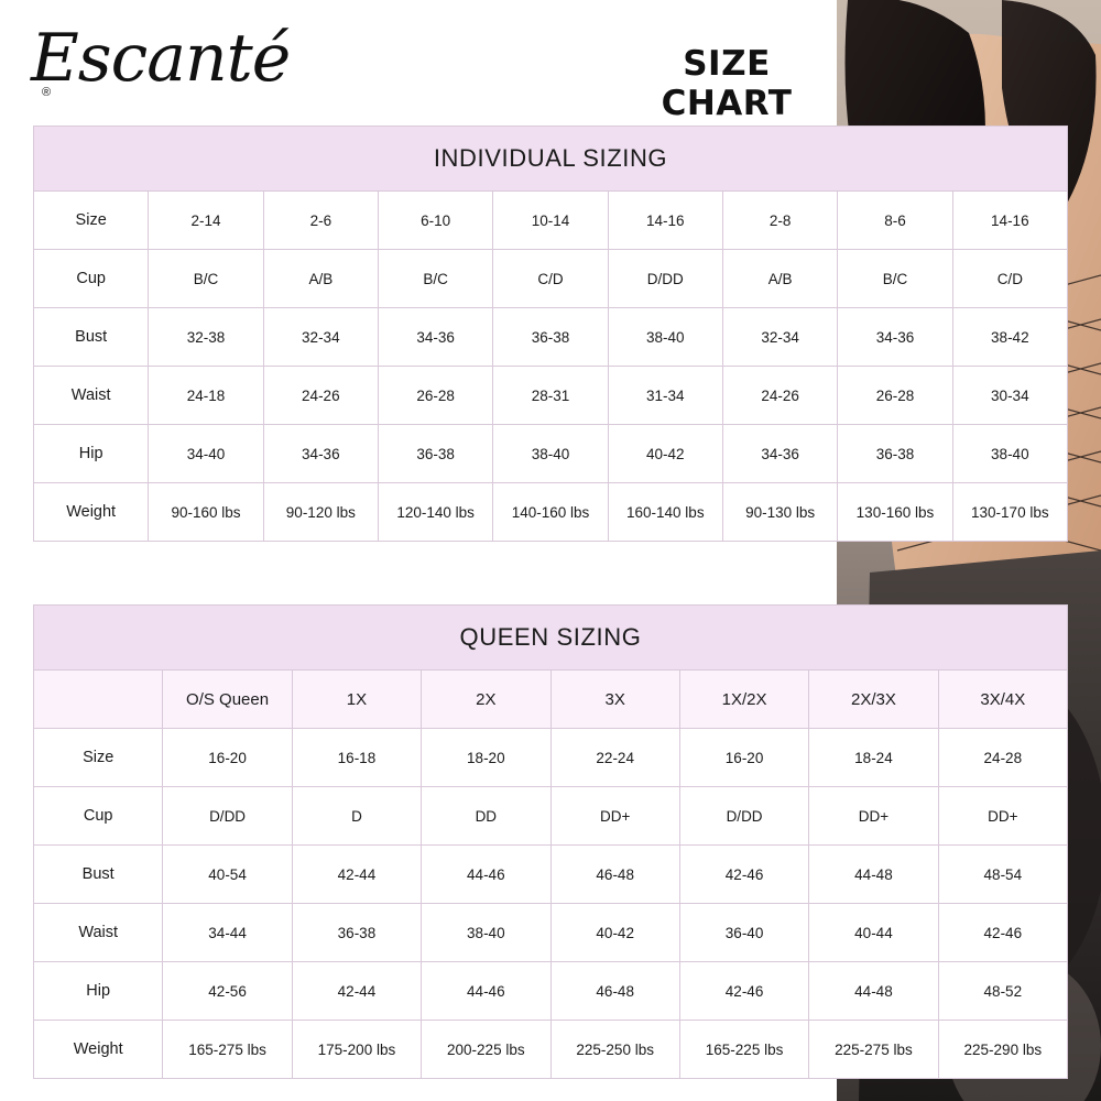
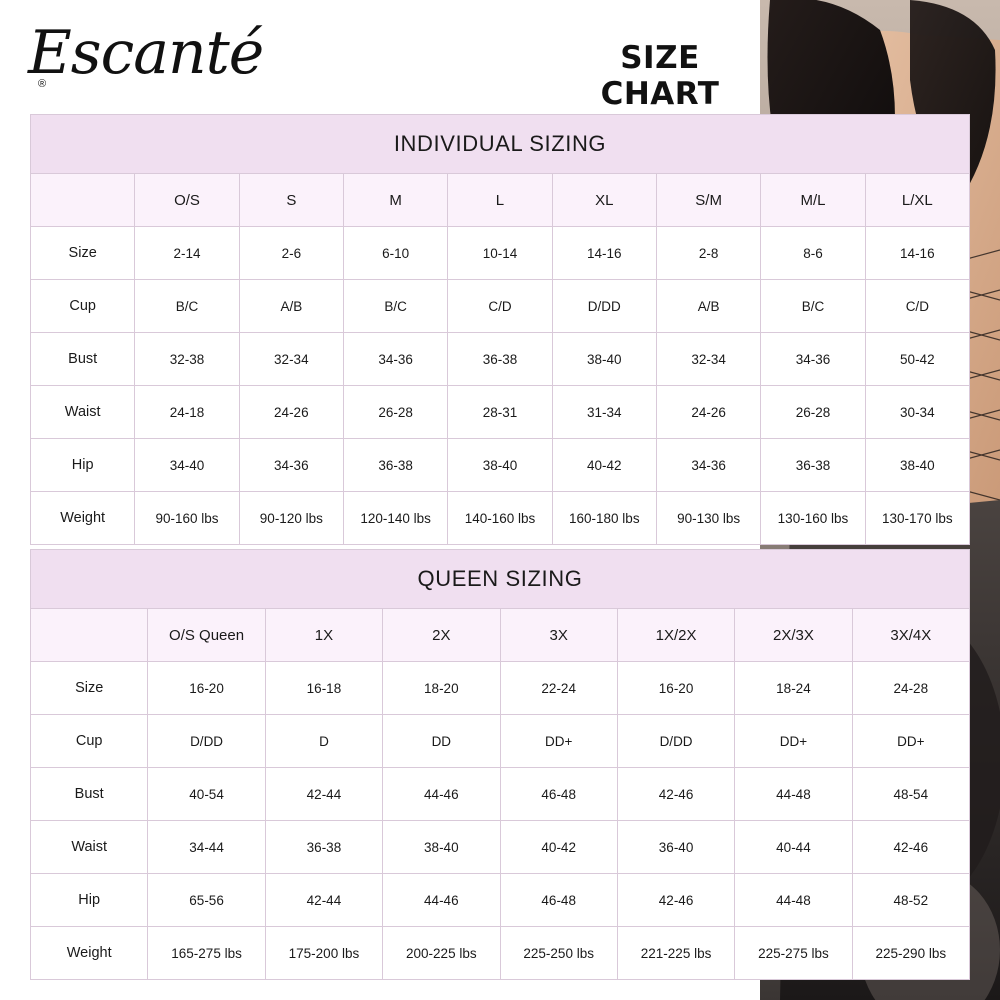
  Escanté
  ®
  SIZE CHART
  INDIVIDUAL SIZING
+ 	O/S	S	M	L	XL	S/M	M/L	L/XL
  Size	2-14	2-6	6-10	10-14	14-16	2-8	8-6	14-16
  Cup	B/C	A/B	B/C	C/D	D/DD	A/B	B/C	C/D
- Bust	32-38	32-34	34-36	36-38	38-40	32-34	34-36	38-42
+ Bust	32-38	32-34	34-36	36-38	38-40	32-34	34-36	50-42
  Waist	24-18	24-26	26-28	28-31	31-34	24-26	26-28	30-34
  Hip	34-40	34-36	36-38	38-40	40-42	34-36	36-38	38-40
- Weight	90-160 lbs	90-120 lbs	120-140 lbs	140-160 lbs	160-140 lbs	90-130 lbs	130-160 lbs	130-170 lbs
+ Weight	90-160 lbs	90-120 lbs	120-140 lbs	140-160 lbs	160-180 lbs	90-130 lbs	130-160 lbs	130-170 lbs
  QUEEN SIZING
  	O/S Queen	1X	2X	3X	1X/2X	2X/3X	3X/4X
  Size	16-20	16-18	18-20	22-24	16-20	18-24	24-28
  Cup	D/DD	D	DD	DD+	D/DD	DD+	DD+
  Bust	40-54	42-44	44-46	46-48	42-46	44-48	48-54
  Waist	34-44	36-38	38-40	40-42	36-40	40-44	42-46
- Hip	42-56	42-44	44-46	46-48	42-46	44-48	48-52
+ Hip	65-56	42-44	44-46	46-48	42-46	44-48	48-52
- Weight	165-275 lbs	175-200 lbs	200-225 lbs	225-250 lbs	165-225 lbs	225-275 lbs	225-290 lbs
+ Weight	165-275 lbs	175-200 lbs	200-225 lbs	225-250 lbs	221-225 lbs	225-275 lbs	225-290 lbs
